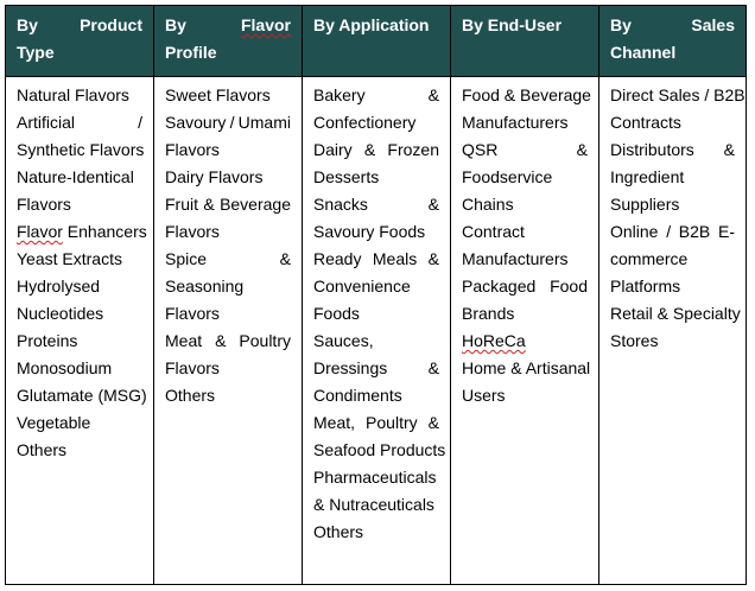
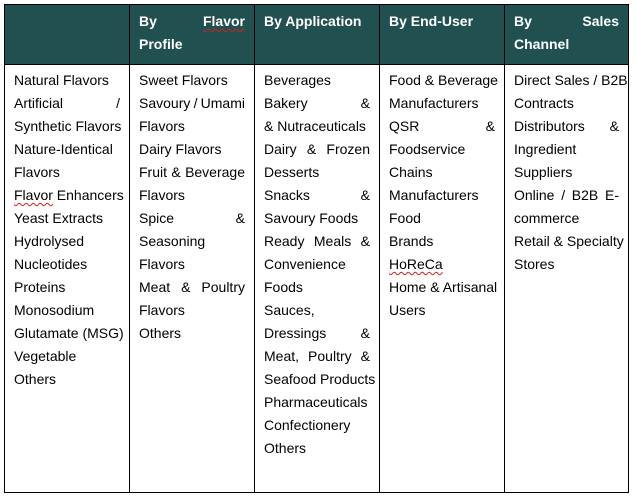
- By Product Type
  Natural Flavors
  Artificial
  /
  Synthetic Flavors
  Nature-Identical
  Flavors
  Flavor Enhancers
  Yeast Extracts
  Hydrolysed
  Nucleotides
  Proteins
  Monosodium
  Glutamate (MSG)
  Vegetable
  Others
  By Flavor Profile
  Sweet Flavors
  Savoury
  /
  Umami
  Flavors
  Dairy Flavors
  Fruit
  &
  Beverage
  Flavors
  Spice
  &
  Seasoning
  Flavors
  Meat
  &
  Poultry
  Flavors
  Others
  By Application
+ Beverages
  Bakery
  &
- Confectionery
+ & Nutraceuticals
  Dairy
  &
  Frozen
  Desserts
  Snacks
  &
  Savoury Foods
  Ready
  Meals
  &
  Convenience
  Foods
  Sauces,
  Dressings
  &
- Condiments
  Meat,
  Poultry
  &
  Seafood Products
  Pharmaceuticals
- & Nutraceuticals
+ Confectionery
  Others
  By End-User
  Food & Beverage
  Manufacturers
  QSR
  &
  Foodservice
  Chains
- Contract
  Manufacturers
- Packaged
  Food
  Brands
  HoReCa
  Home & Artisanal
  Users
  By
  Sales
  Channel
  Direct Sales / B2B
  Contracts
  Distributors
  &
  Ingredient
  Suppliers
  Online
  /
  B2B
  E-
  commerce
- Platforms
  Retail & Specialty
  Stores
